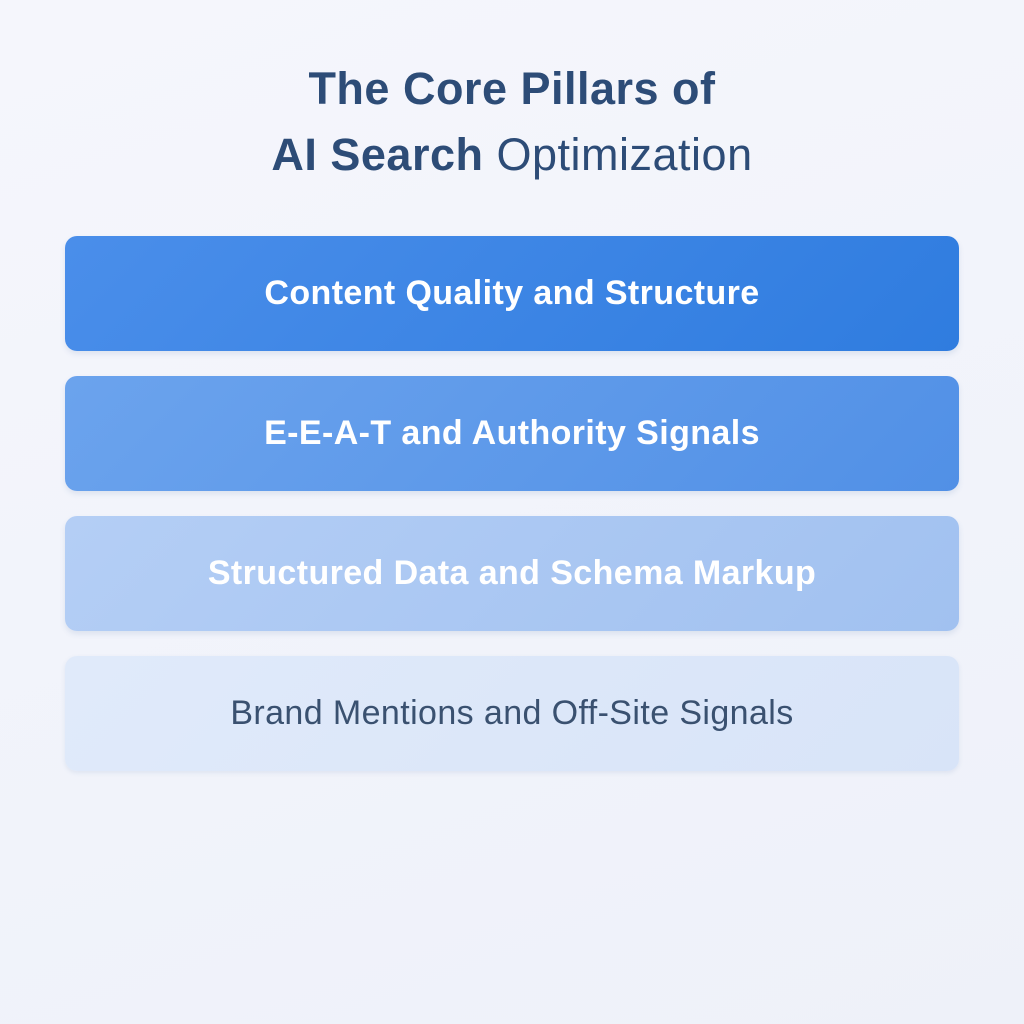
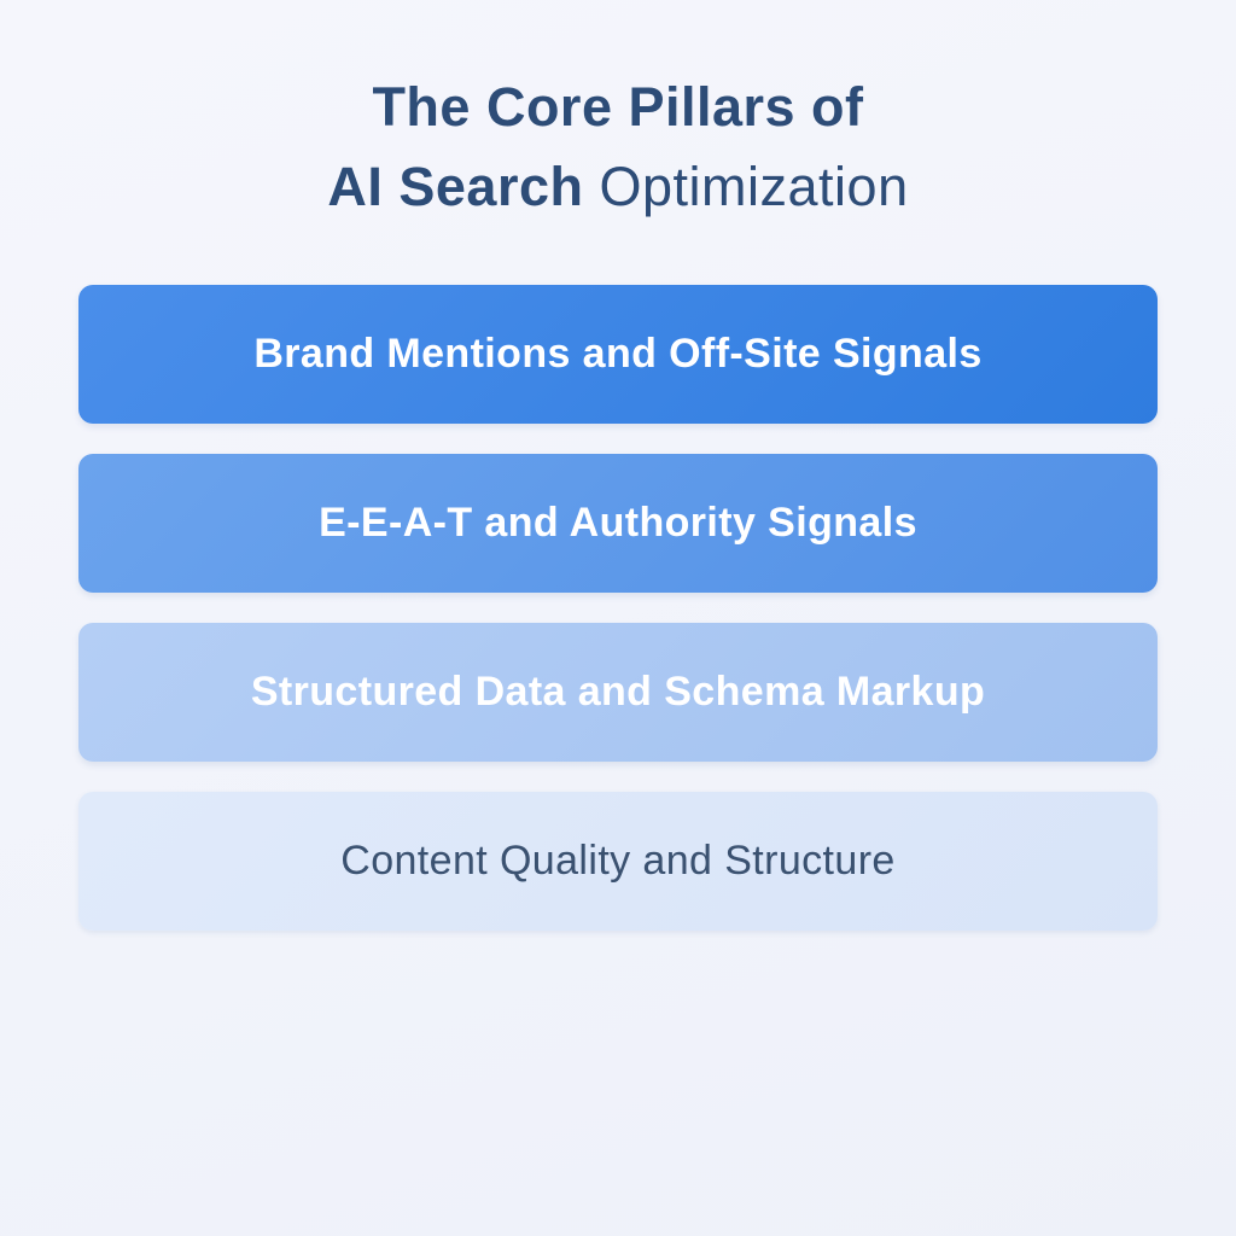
  The Core Pillars of
  AI Search Optimization
- Content Quality and Structure
+ Brand Mentions and Off-Site Signals
  E-E-A-T and Authority Signals
  Structured Data and Schema Markup
- Brand Mentions and Off-Site Signals
+ Content Quality and Structure
